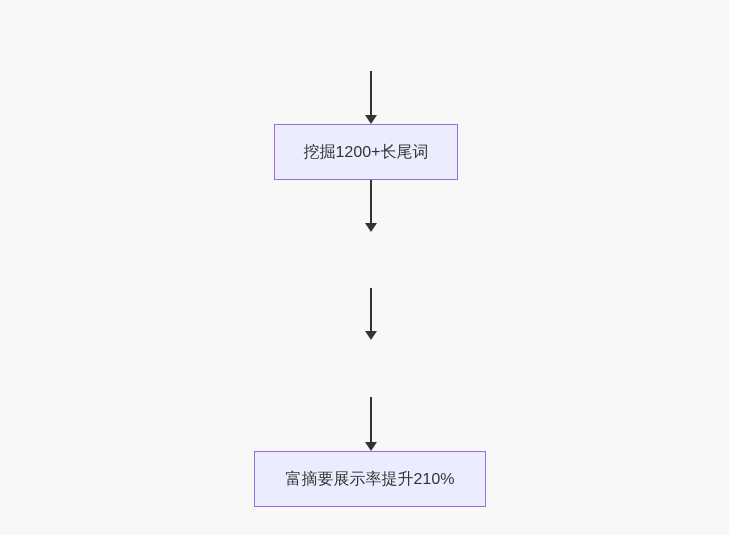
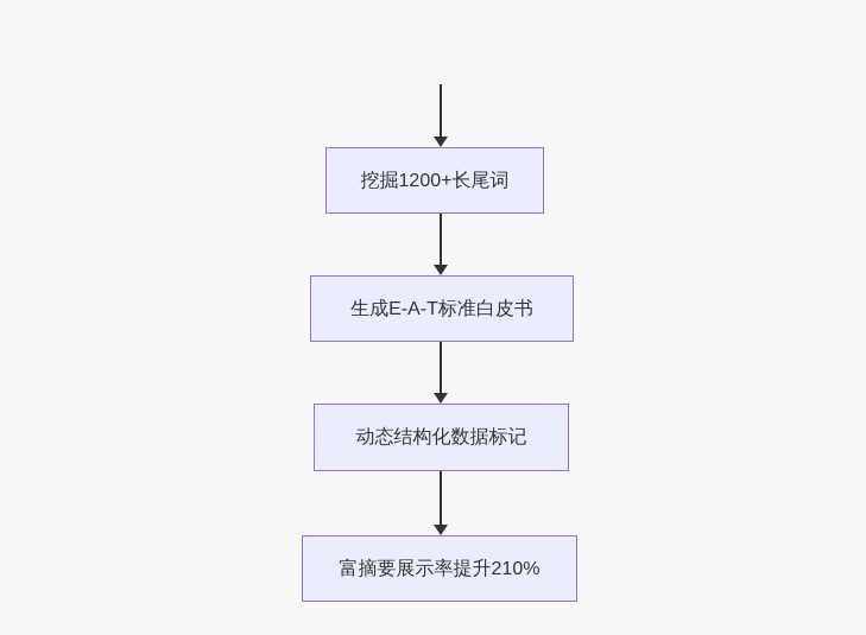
  挖掘1200+长尾词
+ 生成E-A-T标准白皮书
+ 动态结构化数据标记
  富摘要展示率提升210%
